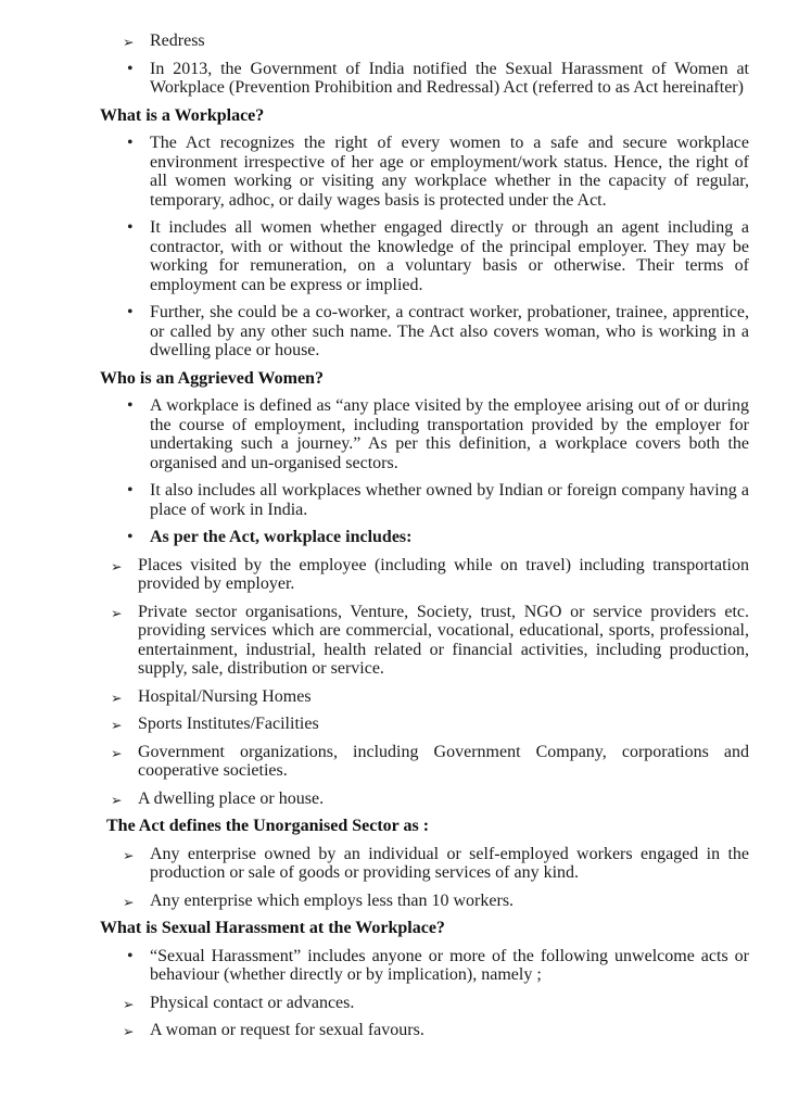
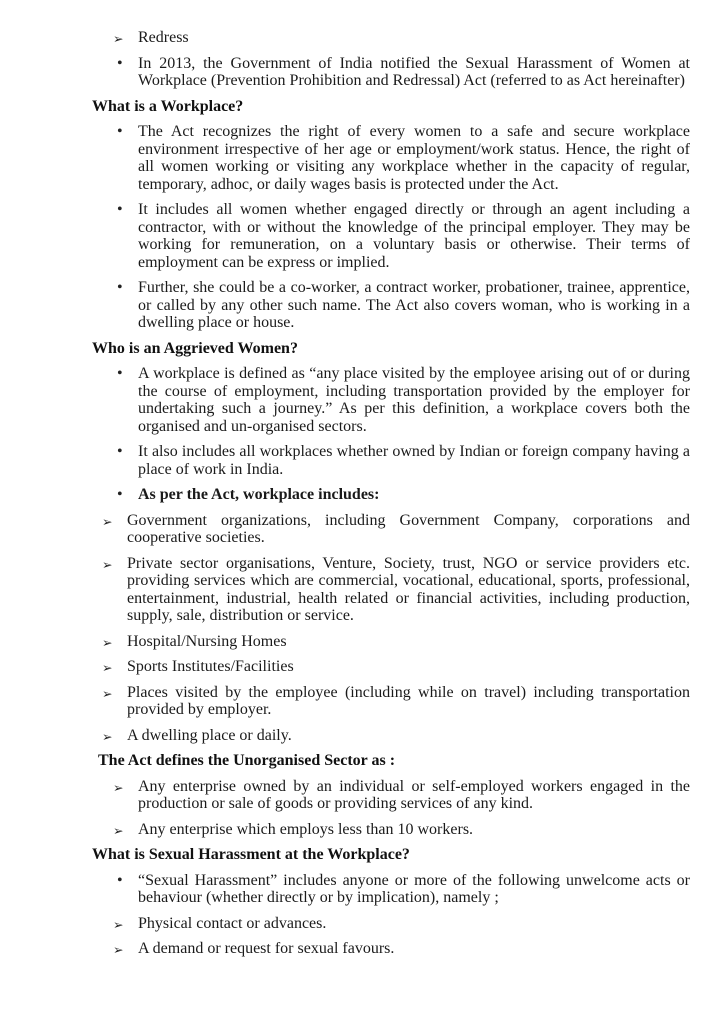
  ➢
  Redress
  •
  In 2013, the Government of India notified the Sexual Harassment of Women at Workplace (Prevention Prohibition and Redressal) Act (referred to as Act hereinafter)
  What is a Workplace?
  •
  The Act recognizes the right of every women to a safe and secure workplace environment irrespective of her age or employment/work status. Hence, the right of all women working or visiting any workplace whether in the capacity of regular, temporary, adhoc, or daily wages basis is protected under the Act.
  •
  It includes all women whether engaged directly or through an agent including a contractor, with or without the knowledge of the principal employer. They may be working for remuneration, on a voluntary basis or otherwise. Their terms of employment can be express or implied.
  •
  Further, she could be a co-worker, a contract worker, probationer, trainee, apprentice, or called by any other such name. The Act also covers woman, who is working in a dwelling place or house.
  Who is an Aggrieved Women?
  •
  A workplace is defined as “any place visited by the employee arising out of or during the course of employment, including transportation provided by the employer for undertaking such a journey.” As per this definition, a workplace covers both the organised and un-organised sectors.
  •
  It also includes all workplaces whether owned by Indian or foreign company having a place of work in India.
  •
  As per the Act, workplace includes:
  ➢
- Places visited by the employee (including while on travel) including transportation provided by employer.
+ Government organizations, including Government Company, corporations and cooperative societies.
  ➢
  Private sector organisations, Venture, Society, trust, NGO or service providers etc. providing services which are commercial, vocational, educational, sports, professional, entertainment, industrial, health related or financial activities, including production, supply, sale, distribution or service.
  ➢
  Hospital/Nursing Homes
  ➢
  Sports Institutes/Facilities
  ➢
- Government organizations, including Government Company, corporations and cooperative societies.
+ Places visited by the employee (including while on travel) including transportation provided by employer.
  ➢
- A dwelling place or house.
+ A dwelling place or daily.
  The Act defines the Unorganised Sector as :
  ➢
  Any enterprise owned by an individual or self-employed workers engaged in the production or sale of goods or providing services of any kind.
  ➢
  Any enterprise which employs less than 10 workers.
  What is Sexual Harassment at the Workplace?
  •
  “Sexual Harassment” includes anyone or more of the following unwelcome acts or behaviour (whether directly or by implication), namely ;
  ➢
  Physical contact or advances.
  ➢
- A woman or request for sexual favours.
+ A demand or request for sexual favours.
